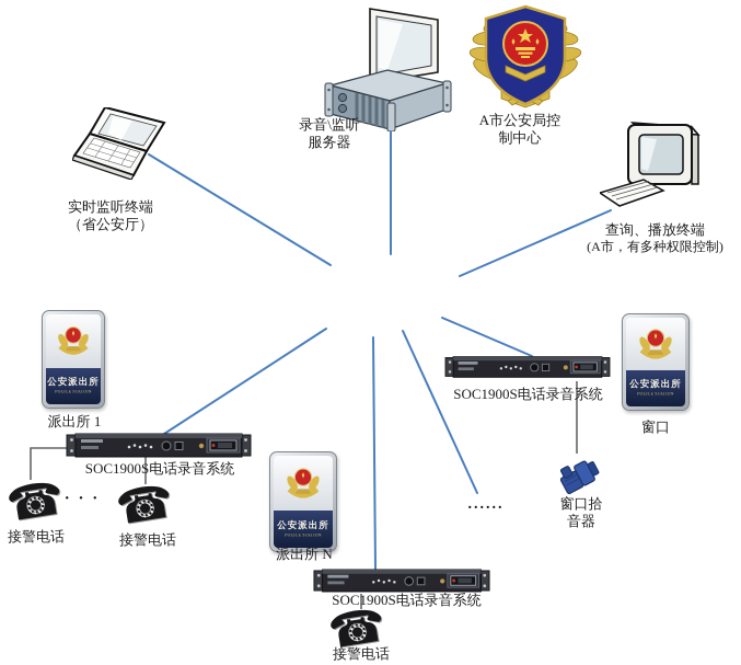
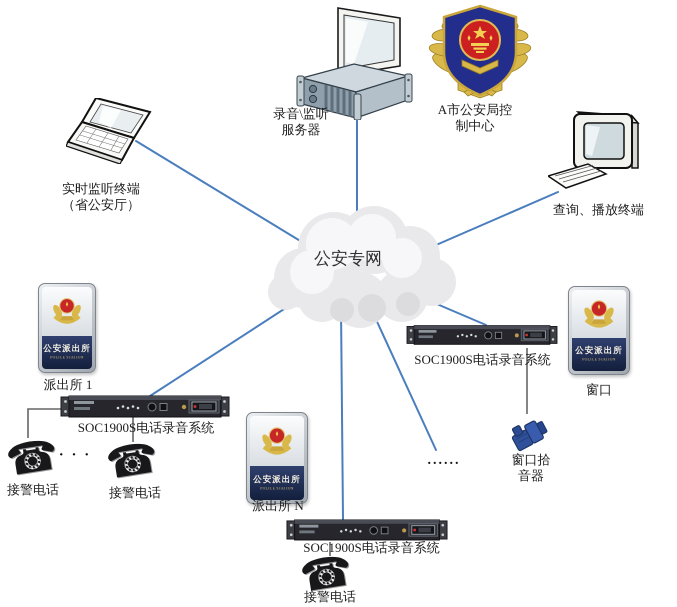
+ 公安专网
  公安派出所
  公安派出所
  公安派出所
  录音\监听
  服务器
  A市公安局控
  制中心
  实时监听终端
  （省公安厅）
  查询、播放终端
- (A市，有多种权限控制)
  派出所 1
  SOC1900S电话录音系统
  · · ·
  接警电话
  接警电话
  派出所 N
  SOC1900S电话录音系统
  接警电话
  SOC1900S电话录音系统
  窗口
  窗口拾
  音器
  ......
